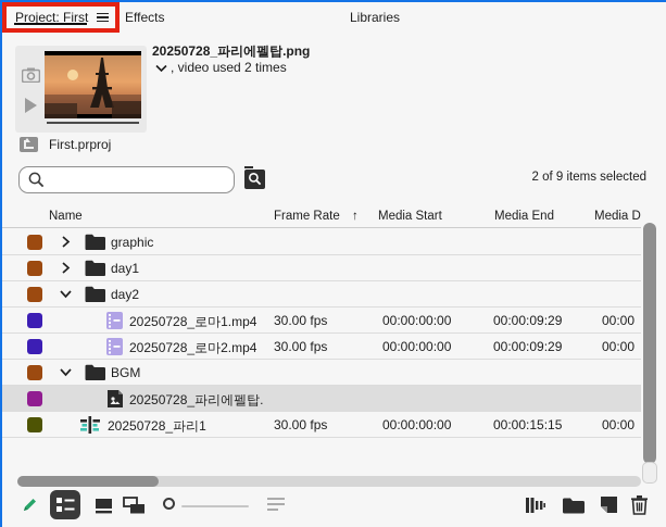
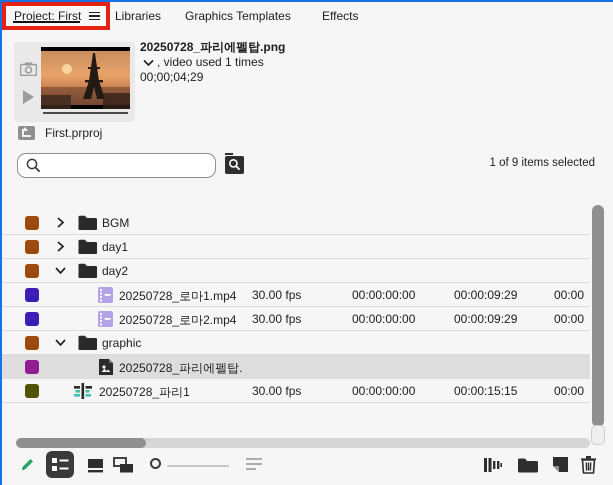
  Project: First
- Effects
+ Libraries
+ Graphics Templates
- Libraries
+ Effects
  20250728_파리에펠탑.png
- , video used 2 times
+ , video used 1 times
+ 00;00;04;29
  First.prproj
- 2 of 9 items selected
+ 1 of 9 items selected
- Name
- Frame Rate
- ↑
- Media Start
- Media End
- Media D
- graphic
+ BGM
  day1
  day2
  20250728_로마1.mp4
  30.00 fps
  00:00:00:00
  00:00:09:29
  00:00
  20250728_로마2.mp4
  30.00 fps
  00:00:00:00
  00:00:09:29
  00:00
- BGM
+ graphic
  20250728_파리에펠탑.
  20250728_파리1
  30.00 fps
  00:00:00:00
  00:00:15:15
  00:00
